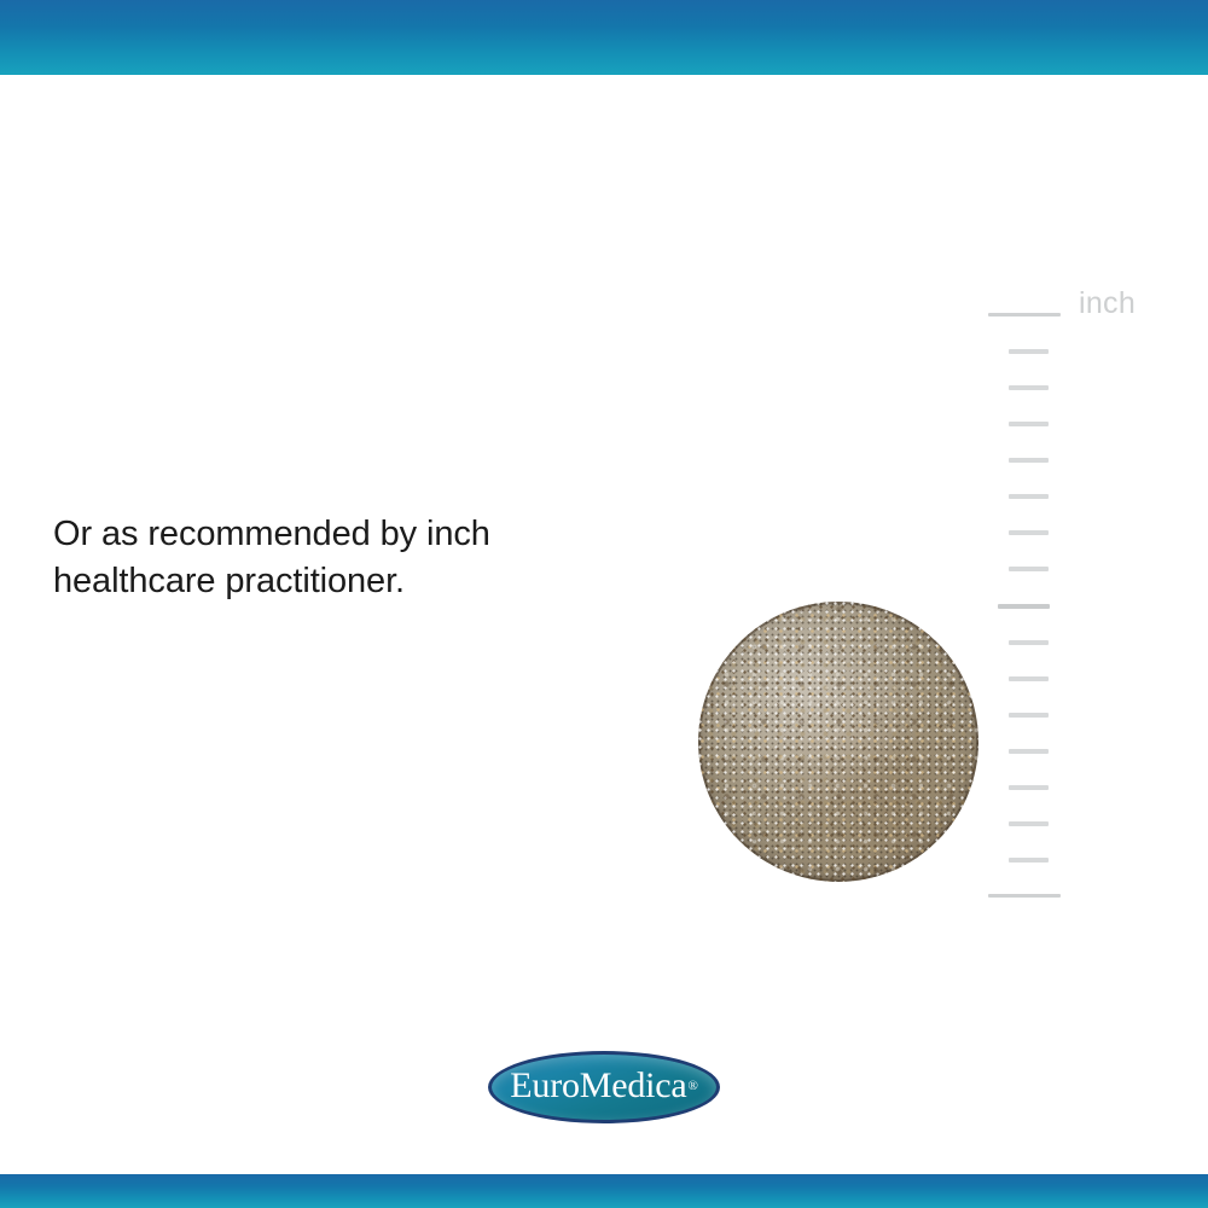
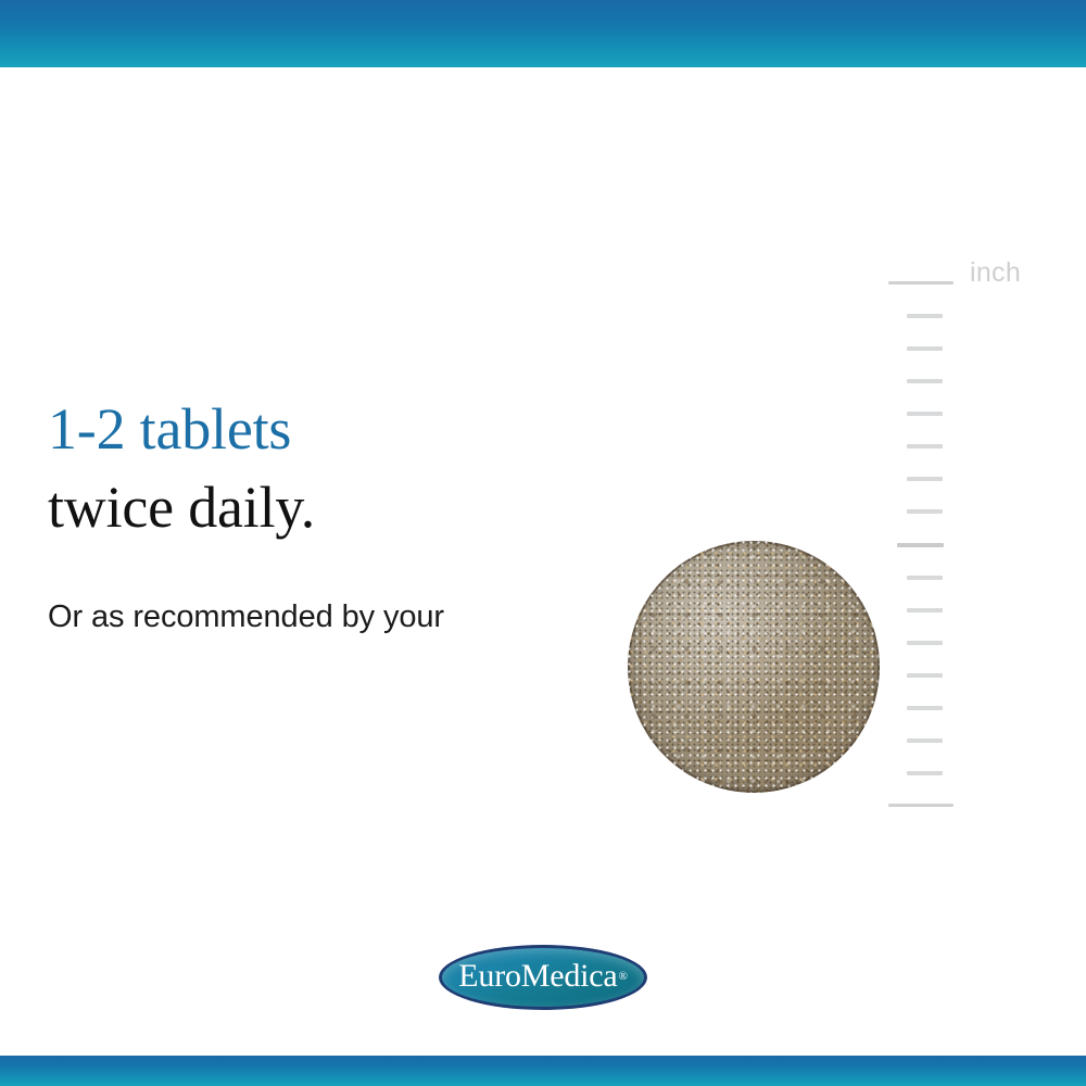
+ 1-2 tablets
+ twice daily.
- Or as recommended by inch
+ Or as recommended by your
- healthcare practitioner.
  inch
  EuroMedica
  ®
